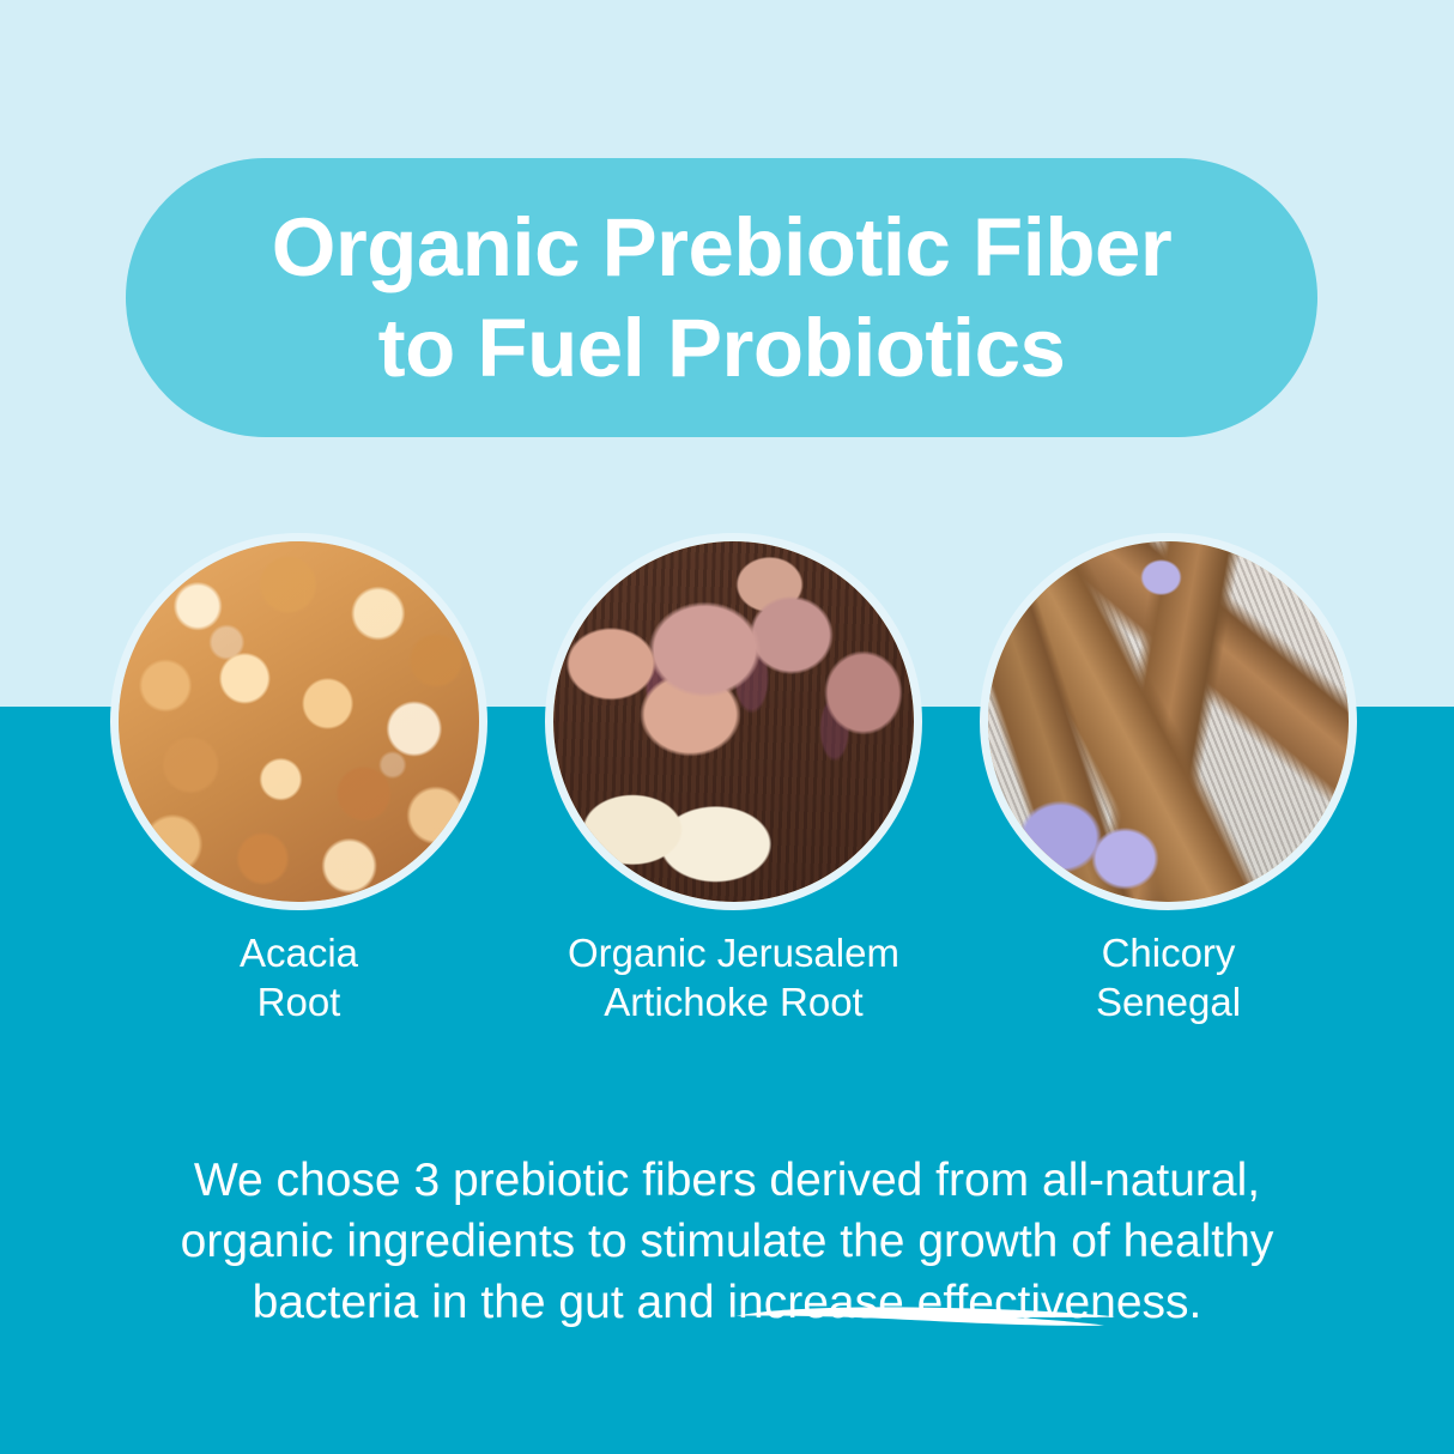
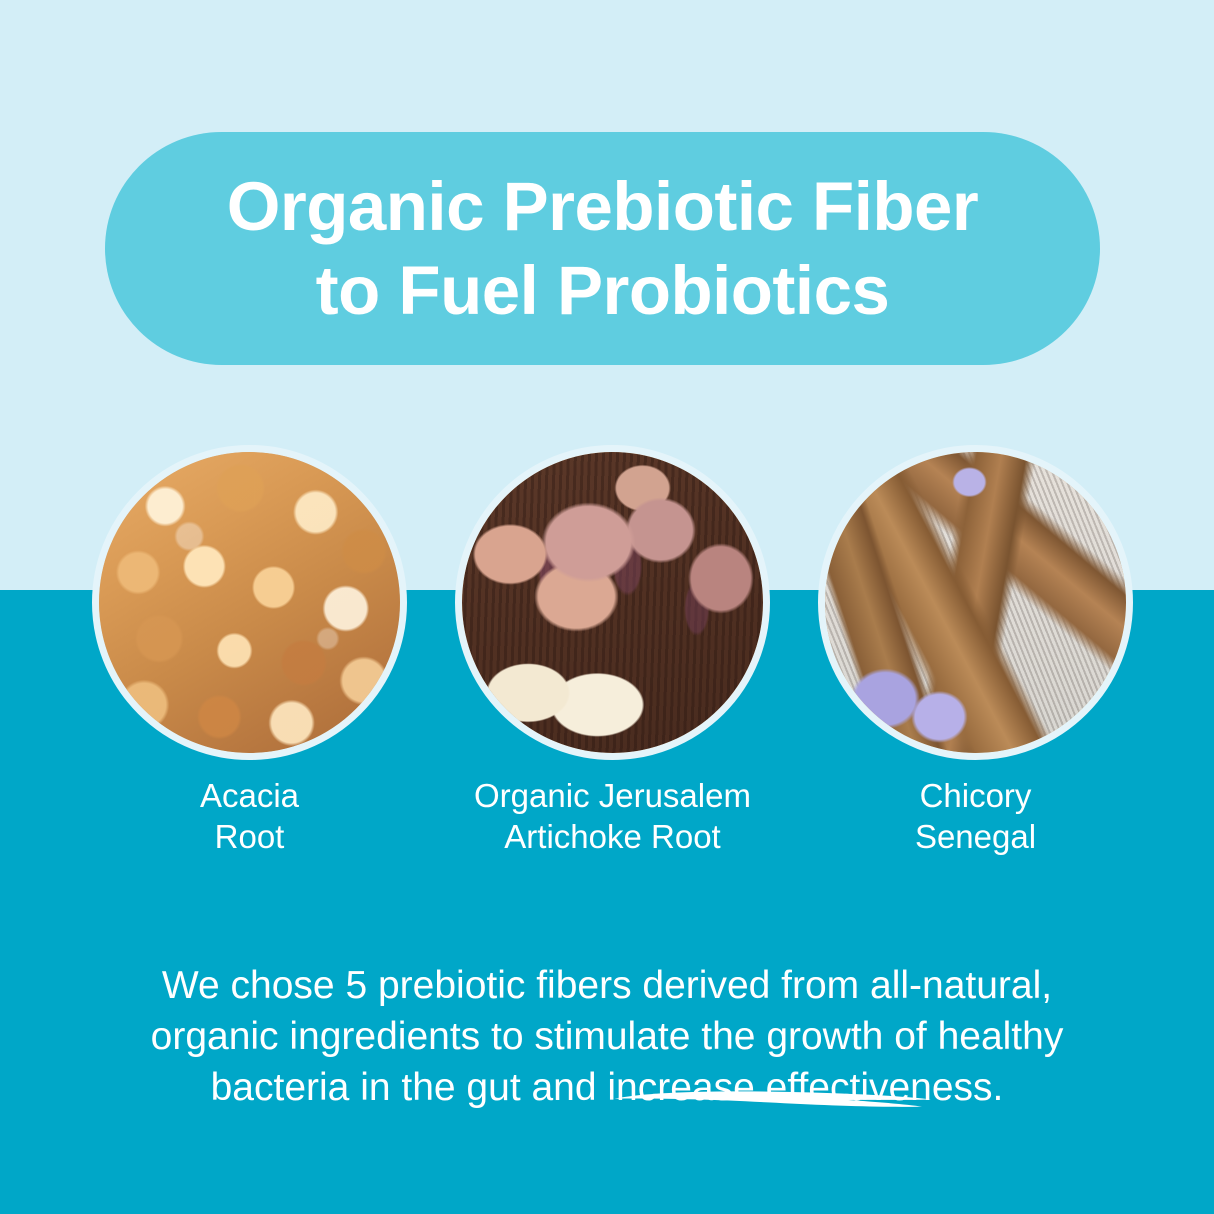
  Organic Prebiotic Fiber
  to Fuel Probiotics
  Acacia
  Root
  Organic Jerusalem
  Artichoke Root
  Chicory
  Senegal
- We chose 3 prebiotic fibers derived from all-natural,
+ We chose 5 prebiotic fibers derived from all-natural,
  organic ingredients to stimulate the growth of healthy
  bacteria in the gut and increase effectiveness.
